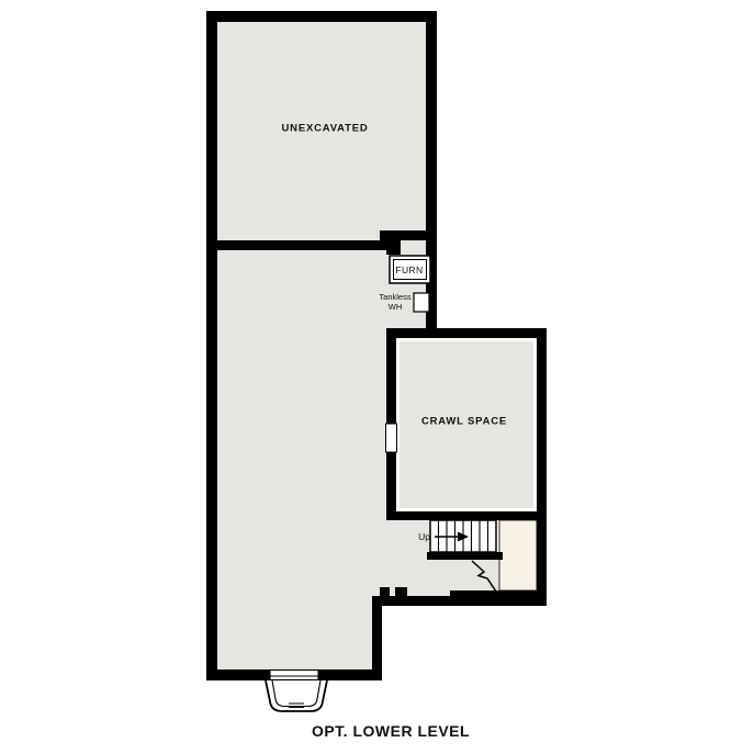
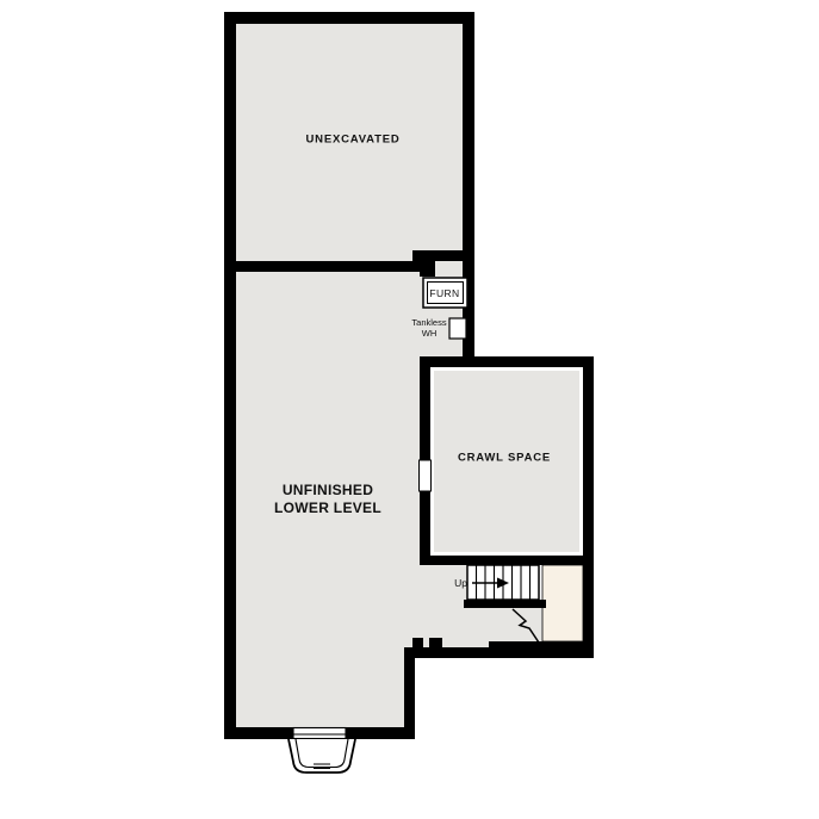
  UNEXCAVATED
+ UNFINISHED
+ LOWER LEVEL
  CRAWL SPACE
  FURN
  Tankless
  WH
  Up
- OPT. LOWER LEVEL
